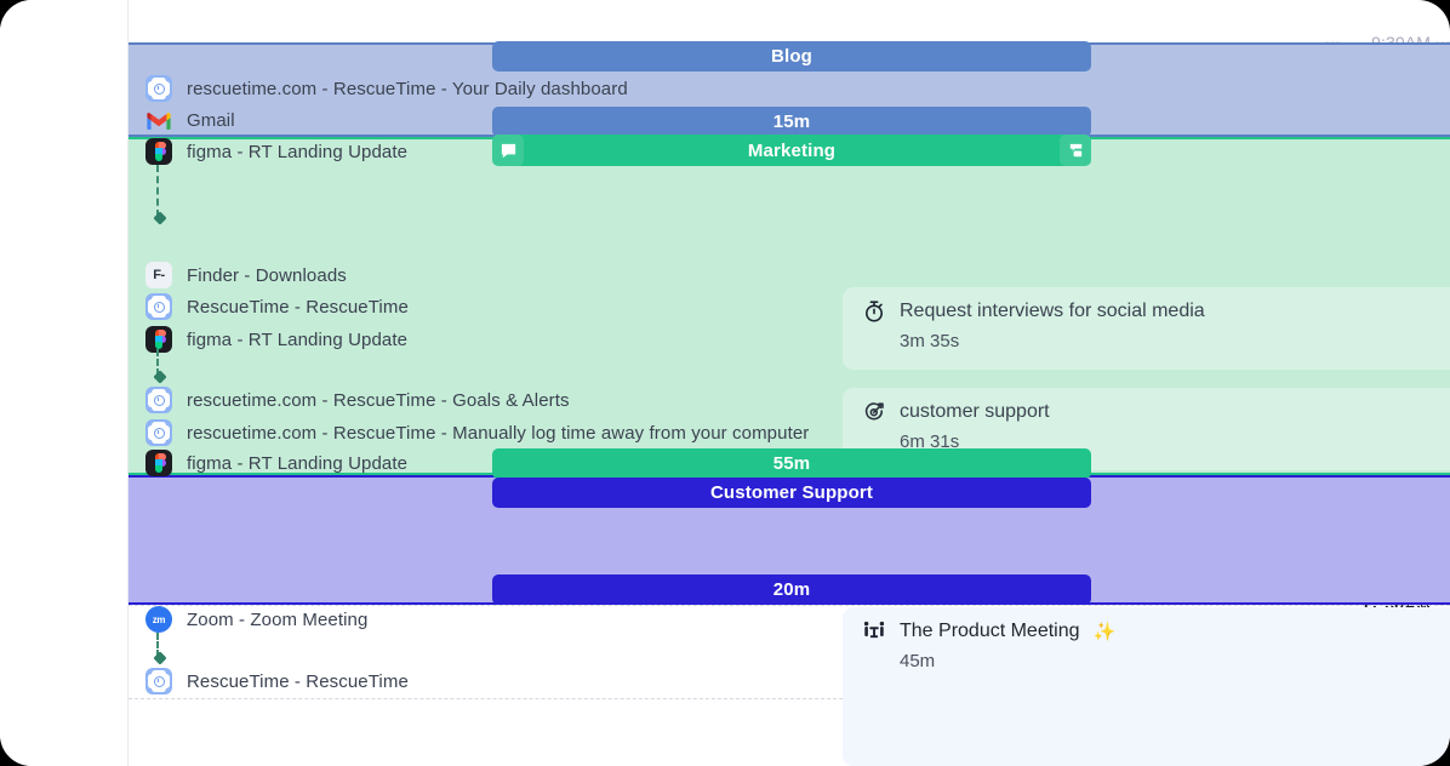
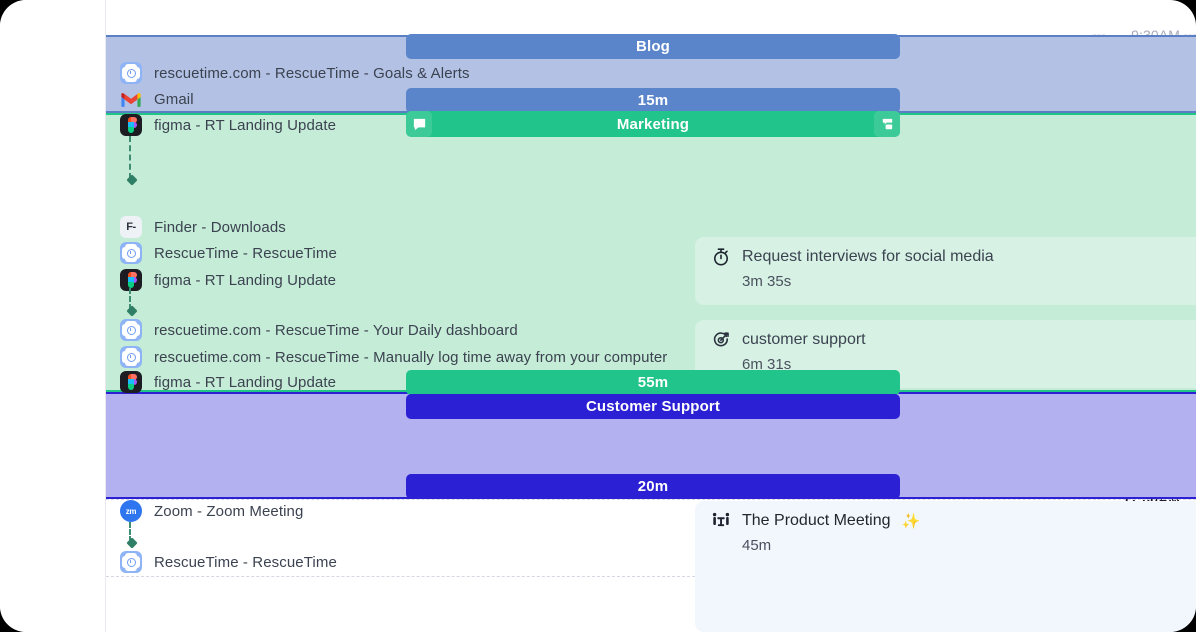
- rescuetime.com - RescueTime - Your Daily dashboard
+ rescuetime.com - RescueTime - Goals & Alerts
  Gmail
  figma - RT Landing Update
  F-
  Finder - Downloads
  RescueTime - RescueTime
  figma - RT Landing Update
- rescuetime.com - RescueTime - Goals & Alerts
+ rescuetime.com - RescueTime - Your Daily dashboard
  rescuetime.com - RescueTime - Manually log time away from your computer
  figma - RT Landing Update
  zm
  Zoom - Zoom Meeting
  RescueTime - RescueTime
  Request interviews for social media
  3m 35s
  customer support
  6m 31s
  The Product Meeting
  ✨
  45m
  Blog
  15m
  Marketing
  55m
  Customer Support
  20m
  11:00AM
